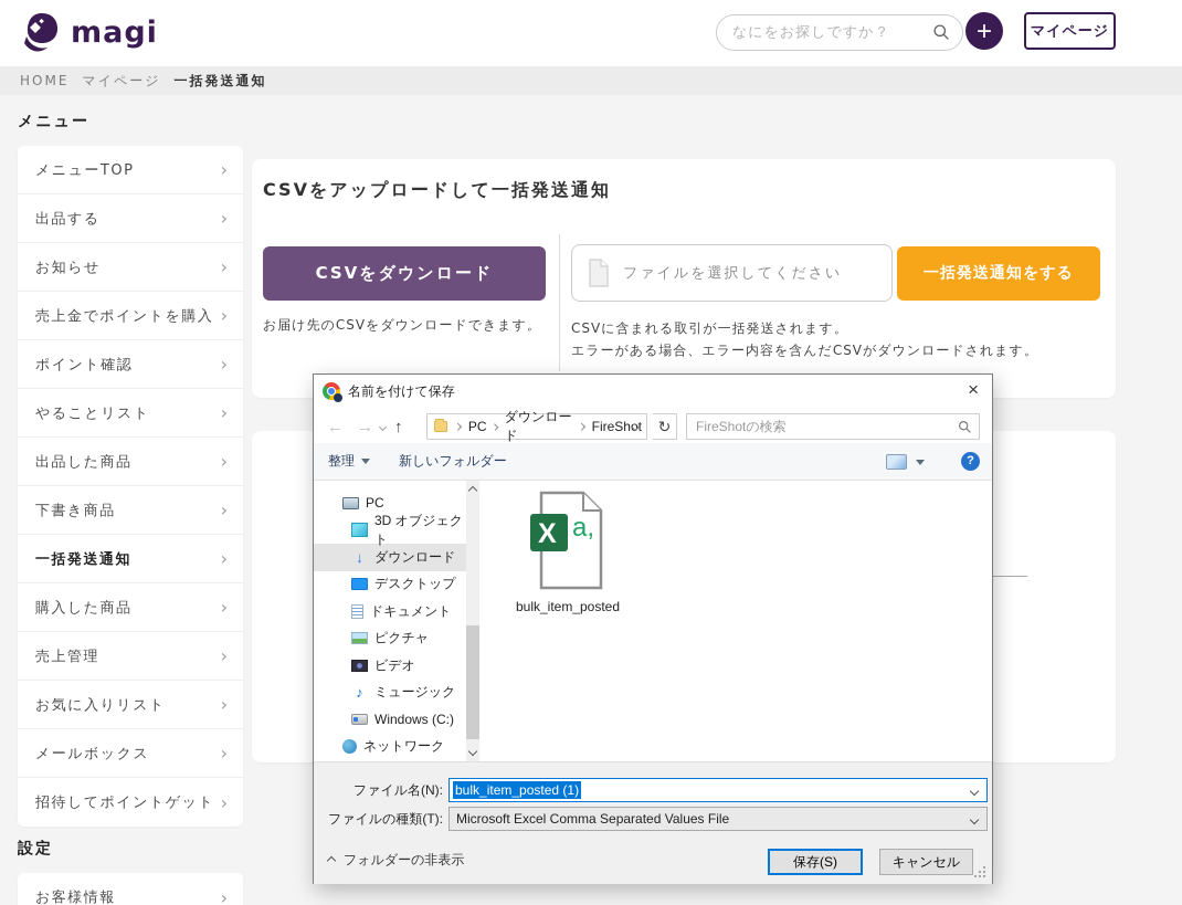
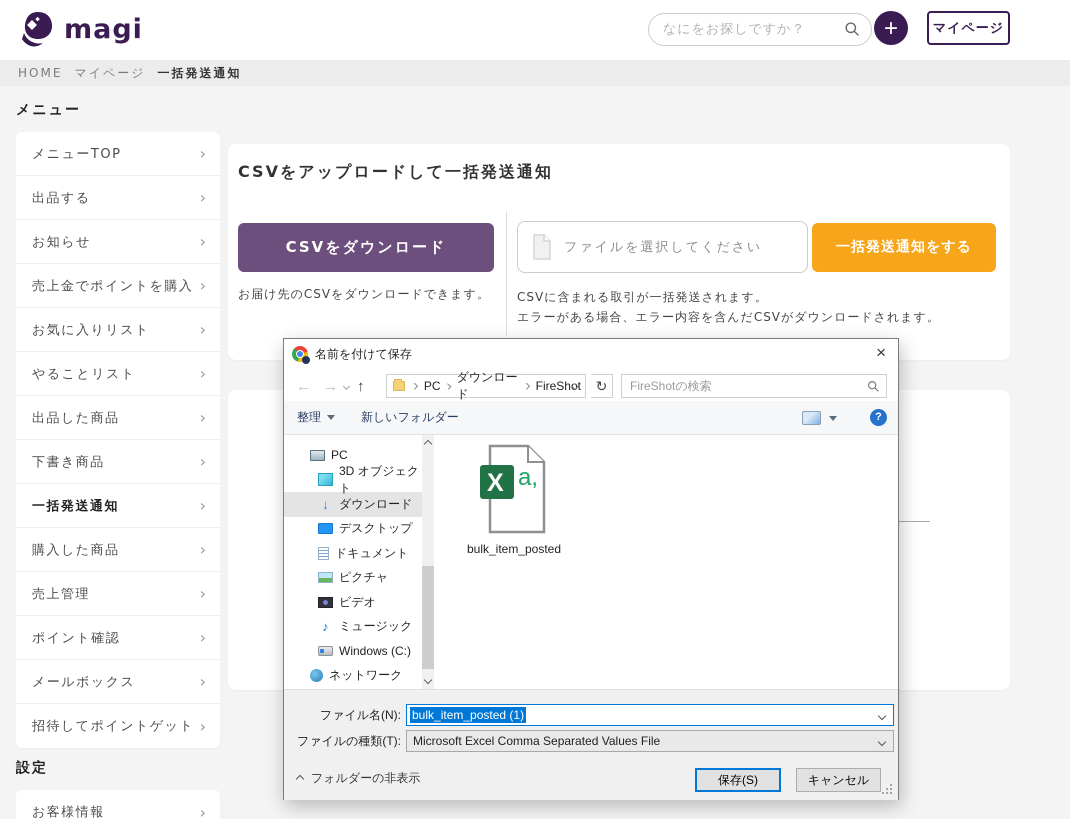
  magi
  なにをお探しですか？
  +
  マイページ
  HOME
  マイページ
  一括発送通知
  メニュー
  メニューTOP
  ›
  出品する
  ›
  お知らせ
  ›
  売上金でポイントを購入
  ›
- ポイント確認
+ お気に入りリスト
  ›
  やることリスト
  ›
  出品した商品
  ›
  下書き商品
  ›
  一括発送通知
  ›
  購入した商品
  ›
  売上管理
  ›
- お気に入りリスト
+ ポイント確認
  ›
  メールボックス
  ›
  招待してポイントゲット
  ›
  設定
  お客様情報
  ›
  CSVをアップロードして一括発送通知
  CSVをダウンロード
  お届け先のCSVをダウンロードできます。
  ファイルを選択してください
  一括発送通知をする
  CSVに含まれる取引が一括発送されます。
  エラーがある場合、エラー内容を含んだCSVがダウンロードされます。
  名前を付けて保存
  ×
  ←
  →
  ↑
  PC
  ダウンロード
  FireShot
  ↻
  FireShotの検索
  整理
  新しいフォルダー
  ?
  PC
  3D オブジェクト
  ↓
  ダウンロード
  デスクトップ
  ドキュメント
  ピクチャ
  ビデオ
  ♪
  ミュージック
  Windows (C:)
  ネットワーク
  a,
  X
  bulk_item_posted
  ファイル名(N):
  bulk_item_posted (1)
  ファイルの種類(T):
  Microsoft Excel Comma Separated Values File
  フォルダーの非表示
  保存(S)
  キャンセル
